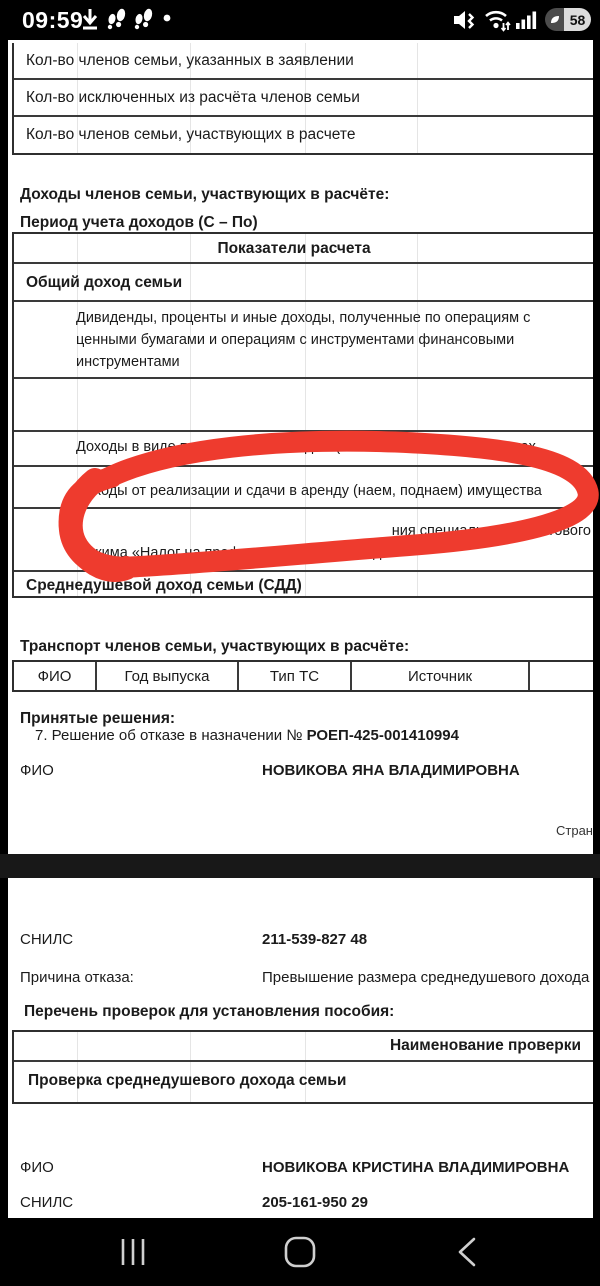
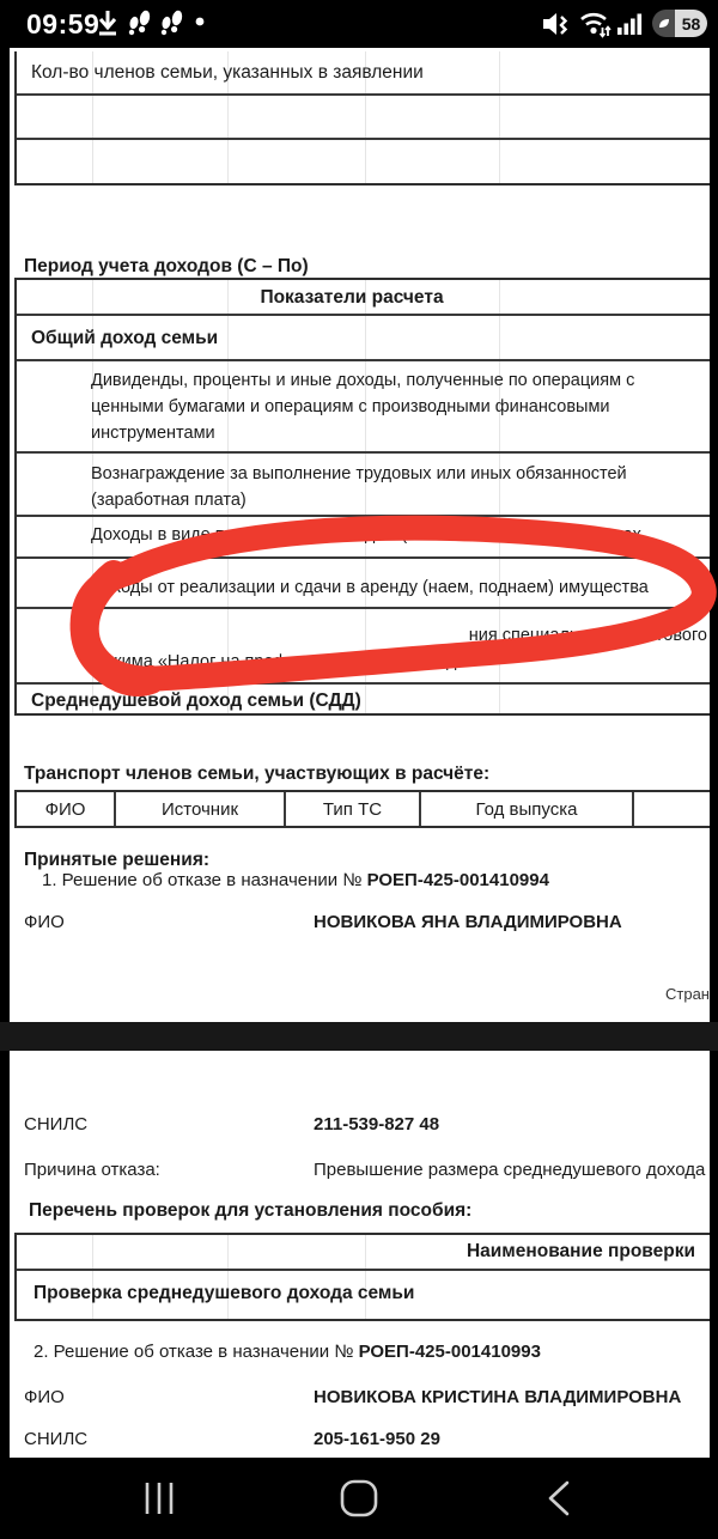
  09:59
  58
  Кол-во членов семьи, указанных в заявлении
- Кол-во исключенных из расчёта членов семьи
- Кол-во членов семьи, участвующих в расчете
- Доходы членов семьи, участвующих в расчёте:
  Период учета доходов (С – По)
  Показатели расчета
  Общий доход семьи
  Дивиденды, проценты и иные доходы, полученные по операциям с
- ценными бумагами и операциям с инструментами финансовыми
+ ценными бумагами и операциям с производными финансовыми
  инструментами
+ Вознаграждение за выполнение трудовых или иных обязанностей
+ (заработная плата)
  оды от реализации и сдачи в аренду (наем, поднаем) имущества
  Среднедушевой доход семьи (СДД)
  Транспорт членов семьи, участвующих в расчёте:
  ФИО
- Год выпуска
+ Источник
  Тип ТС
- Источник
+ Год выпуска
  Принятые решения:
- 7. Решение об отказе в назначении № РОЕП-425-001410994
+ 1. Решение об отказе в назначении № РОЕП-425-001410994
  ФИО
  НОВИКОВА ЯНА ВЛАДИМИРОВНА
  Стран
  СНИЛС
  211-539-827 48
  Причина отказа:
  Превышение размера среднедушевого дохода
  Перечень проверок для установления пособия:
  Наименование проверки
  Проверка среднедушевого дохода семьи
+ 2. Решение об отказе в назначении № РОЕП-425-001410993
  ФИО
  НОВИКОВА КРИСТИНА ВЛАДИМИРОВНА
  СНИЛС
  205-161-950 29
